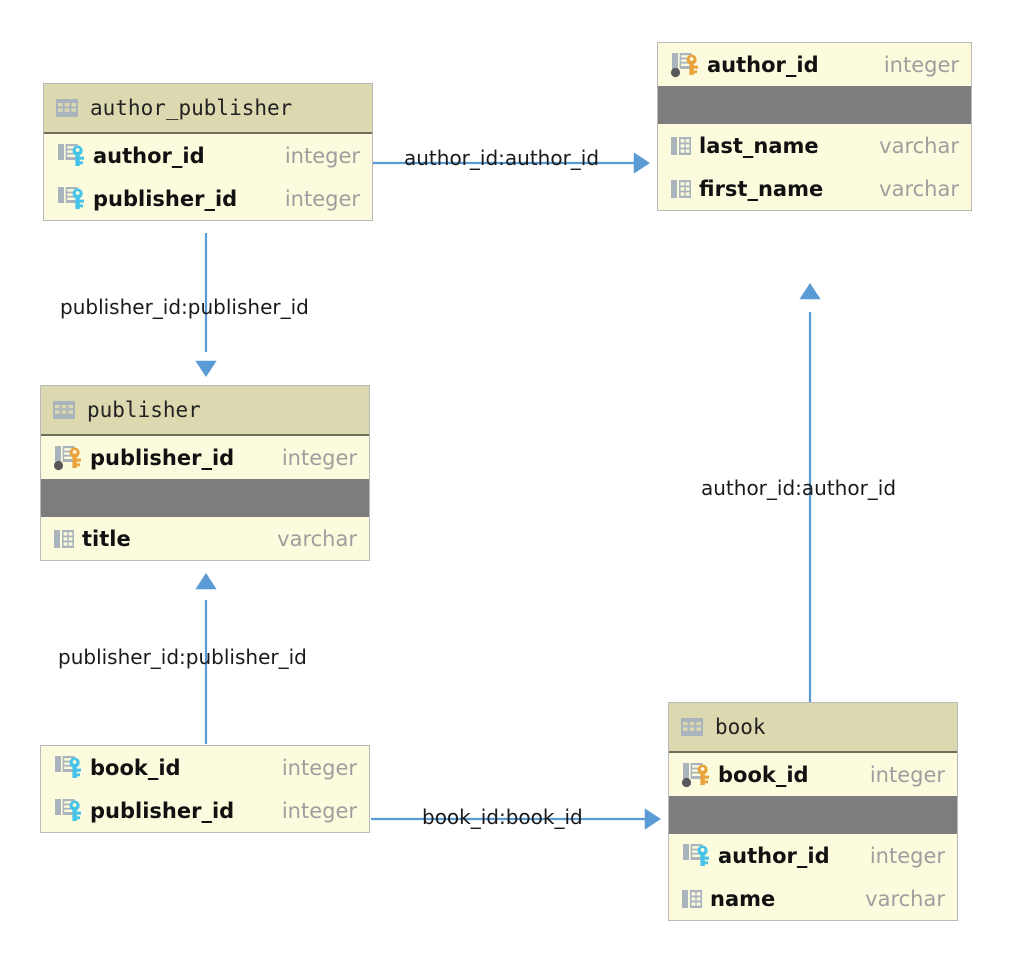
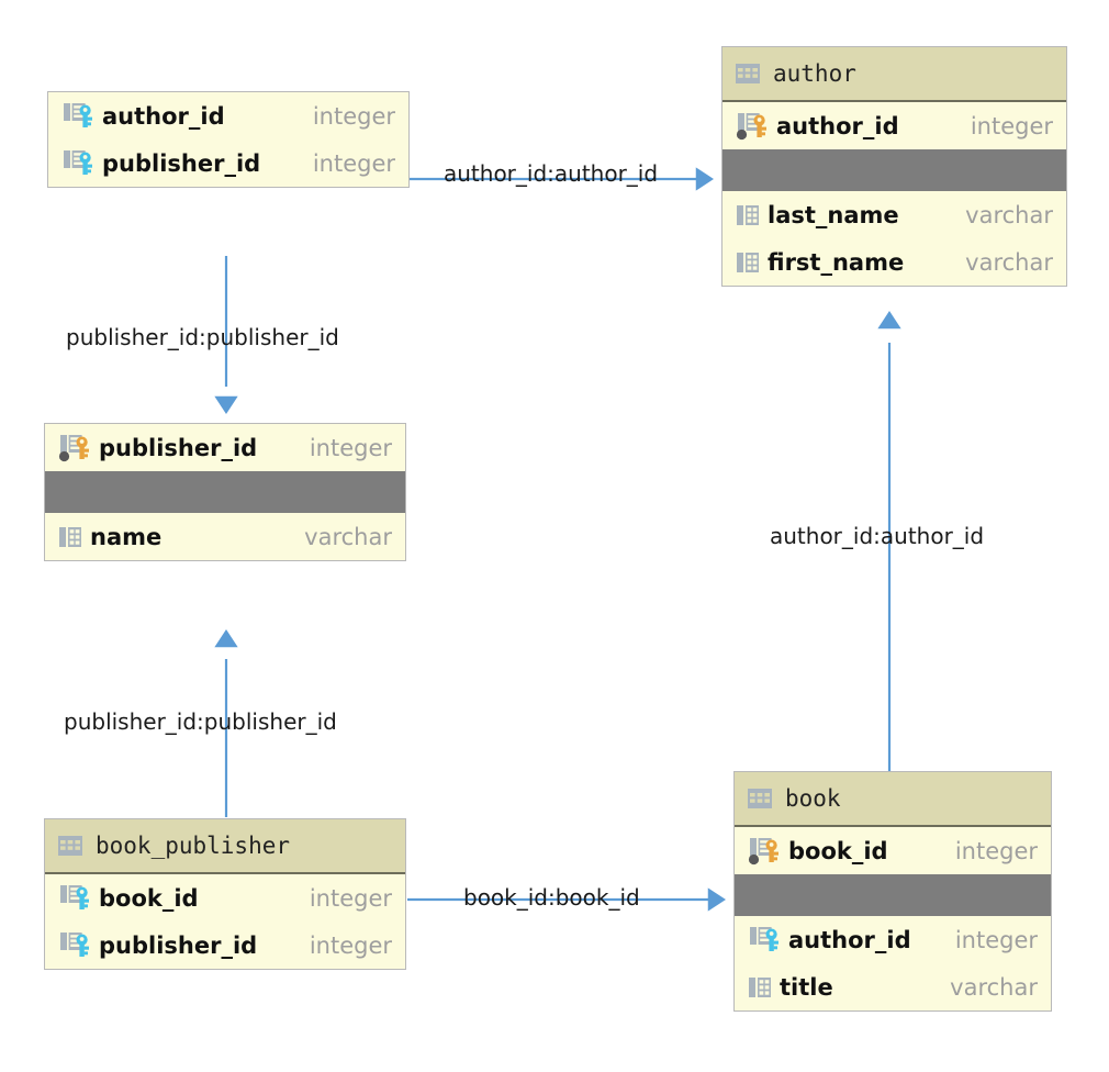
- author_publisher
  author_id
  integer
  publisher_id
  integer
+ author
  author_id
  integer
  last_name
  varchar
  first_name
  varchar
- publisher
  publisher_id
  integer
- title
+ name
  varchar
+ book_publisher
  book_id
  integer
  publisher_id
  integer
  book
  book_id
  integer
  author_id
  integer
- name
+ title
  varchar
  author_id:author_id
  publisher_id:publisher_id
  publisher_id:publisher_id
  book_id:book_id
  author_id:author_id
